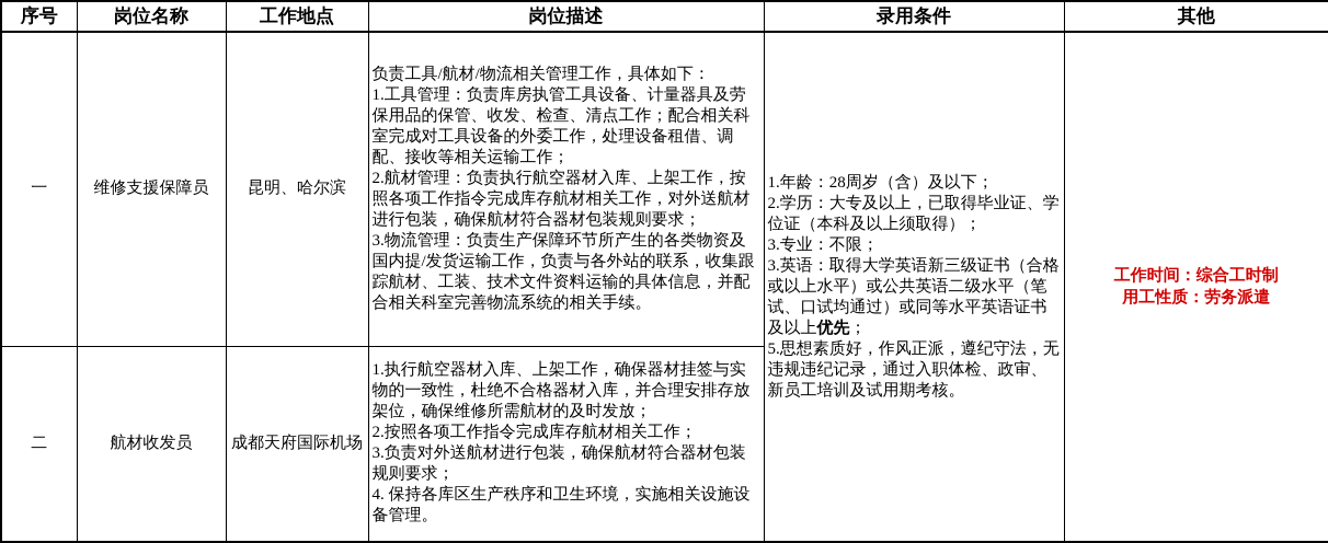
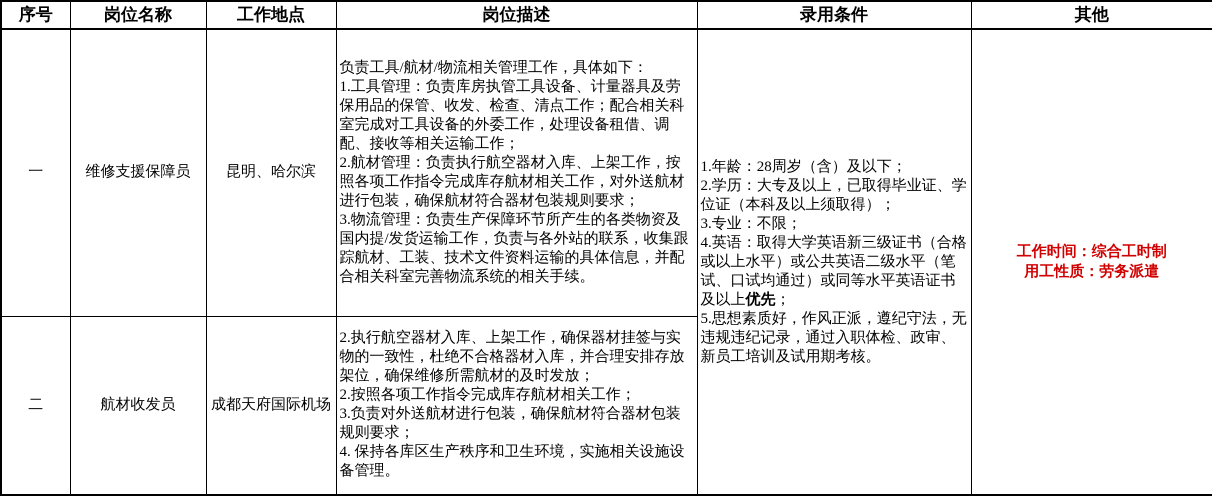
  序号	岗位名称	工作地点	岗位描述	录用条件	其他
- 一	维修支援保障员	昆明、哈尔滨	负责工具/航材/物流相关管理工作，具体如下： 1.工具管理：负责库房执管工具设备、计量器具及劳保用品的保管、收发、检查、清点工作；配合相关科室完成对工具设备的外委工作，处理设备租借、调配、接收等相关运输工作； 2.航材管理：负责执行航空器材入库、上架工作，按照各项工作指令完成库存航材相关工作，对外送航材进行包装，确保航材符合器材包装规则要求； 3.物流管理：负责生产保障环节所产生的各类物资及国内提/发货运输工作，负责与各外站的联系，收集跟踪航材、工装、技术文件资料运输的具体信息，并配合相关科室完善物流系统的相关手续。	1.年龄：28周岁（含）及以下； 2.学历：大专及以上，已取得毕业证、学位证（本科及以上须取得）； 3.专业：不限； 3.英语：取得大学英语新三级证书（合格或以上水平）或公共英语二级水平（笔试、口试均通过）或同等水平英语证书及以上优先； 5.思想素质好，作风正派，遵纪守法，无违规违纪记录，通过入职体检、政审、新员工培训及试用期考核。	工作时间：综合工时制 用工性质：劳务派遣
+ 一	维修支援保障员	昆明、哈尔滨	负责工具/航材/物流相关管理工作，具体如下： 1.工具管理：负责库房执管工具设备、计量器具及劳保用品的保管、收发、检查、清点工作；配合相关科室完成对工具设备的外委工作，处理设备租借、调配、接收等相关运输工作； 2.航材管理：负责执行航空器材入库、上架工作，按照各项工作指令完成库存航材相关工作，对外送航材进行包装，确保航材符合器材包装规则要求； 3.物流管理：负责生产保障环节所产生的各类物资及国内提/发货运输工作，负责与各外站的联系，收集跟踪航材、工装、技术文件资料运输的具体信息，并配合相关科室完善物流系统的相关手续。	1.年龄：28周岁（含）及以下； 2.学历：大专及以上，已取得毕业证、学位证（本科及以上须取得）； 3.专业：不限； 4.英语：取得大学英语新三级证书（合格或以上水平）或公共英语二级水平（笔试、口试均通过）或同等水平英语证书及以上优先； 5.思想素质好，作风正派，遵纪守法，无违规违纪记录，通过入职体检、政审、新员工培训及试用期考核。	工作时间：综合工时制 用工性质：劳务派遣
- 二	航材收发员	成都天府国际机场	1.执行航空器材入库、上架工作，确保器材挂签与实物的一致性，杜绝不合格器材入库，并合理安排存放架位，确保维修所需航材的及时发放； 2.按照各项工作指令完成库存航材相关工作； 3.负责对外送航材进行包装，确保航材符合器材包装规则要求； 4. 保持各库区生产秩序和卫生环境，实施相关设施设备管理。
+ 二	航材收发员	成都天府国际机场	2.执行航空器材入库、上架工作，确保器材挂签与实物的一致性，杜绝不合格器材入库，并合理安排存放架位，确保维修所需航材的及时发放； 2.按照各项工作指令完成库存航材相关工作； 3.负责对外送航材进行包装，确保航材符合器材包装规则要求； 4. 保持各库区生产秩序和卫生环境，实施相关设施设备管理。
